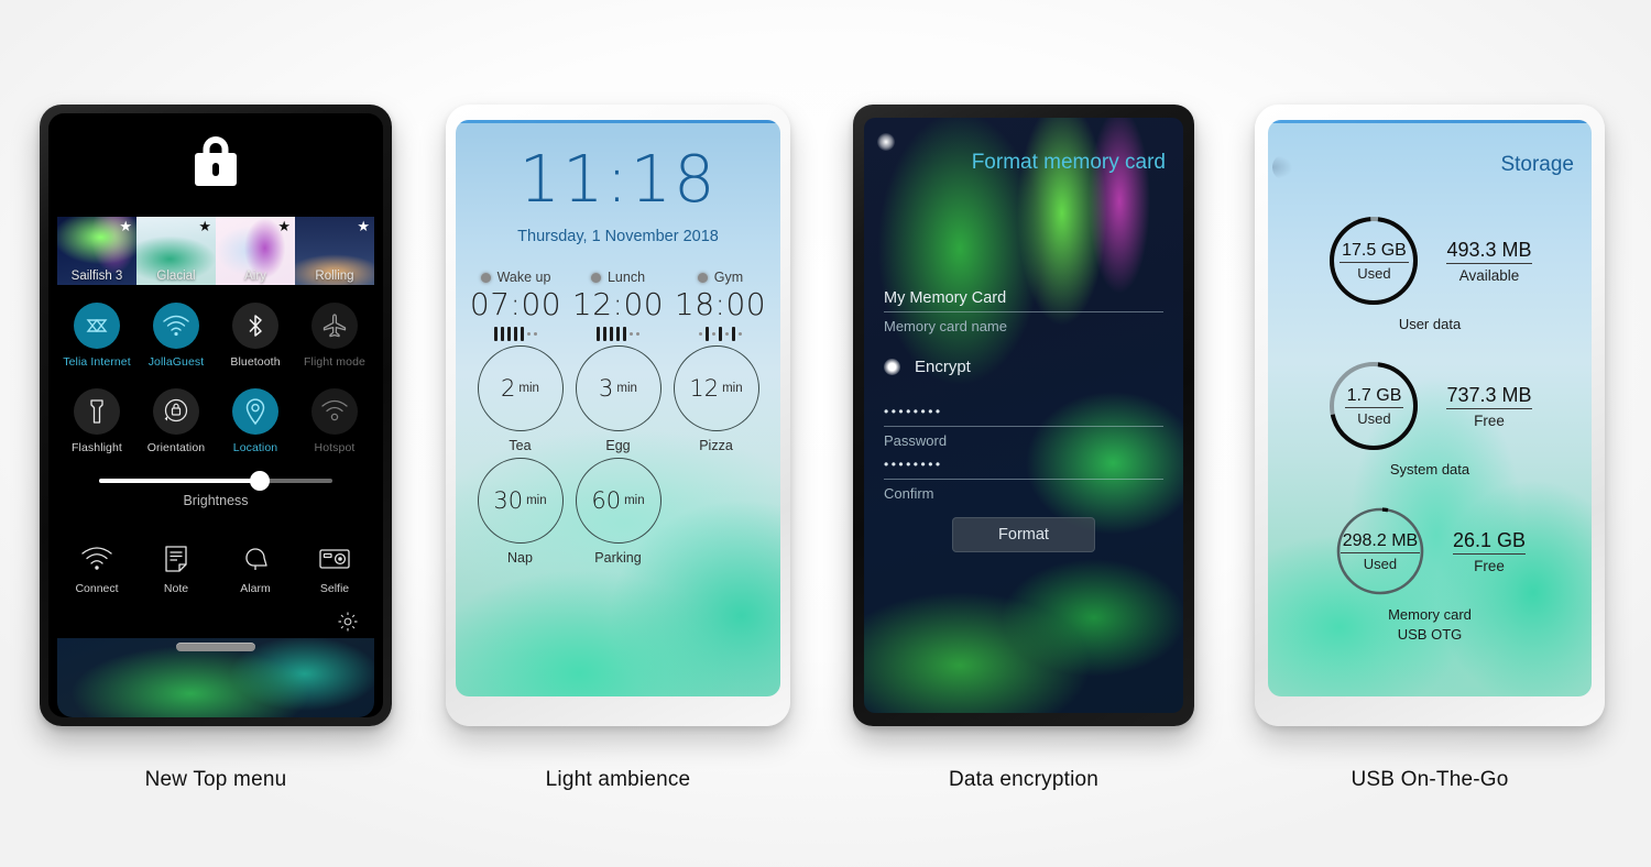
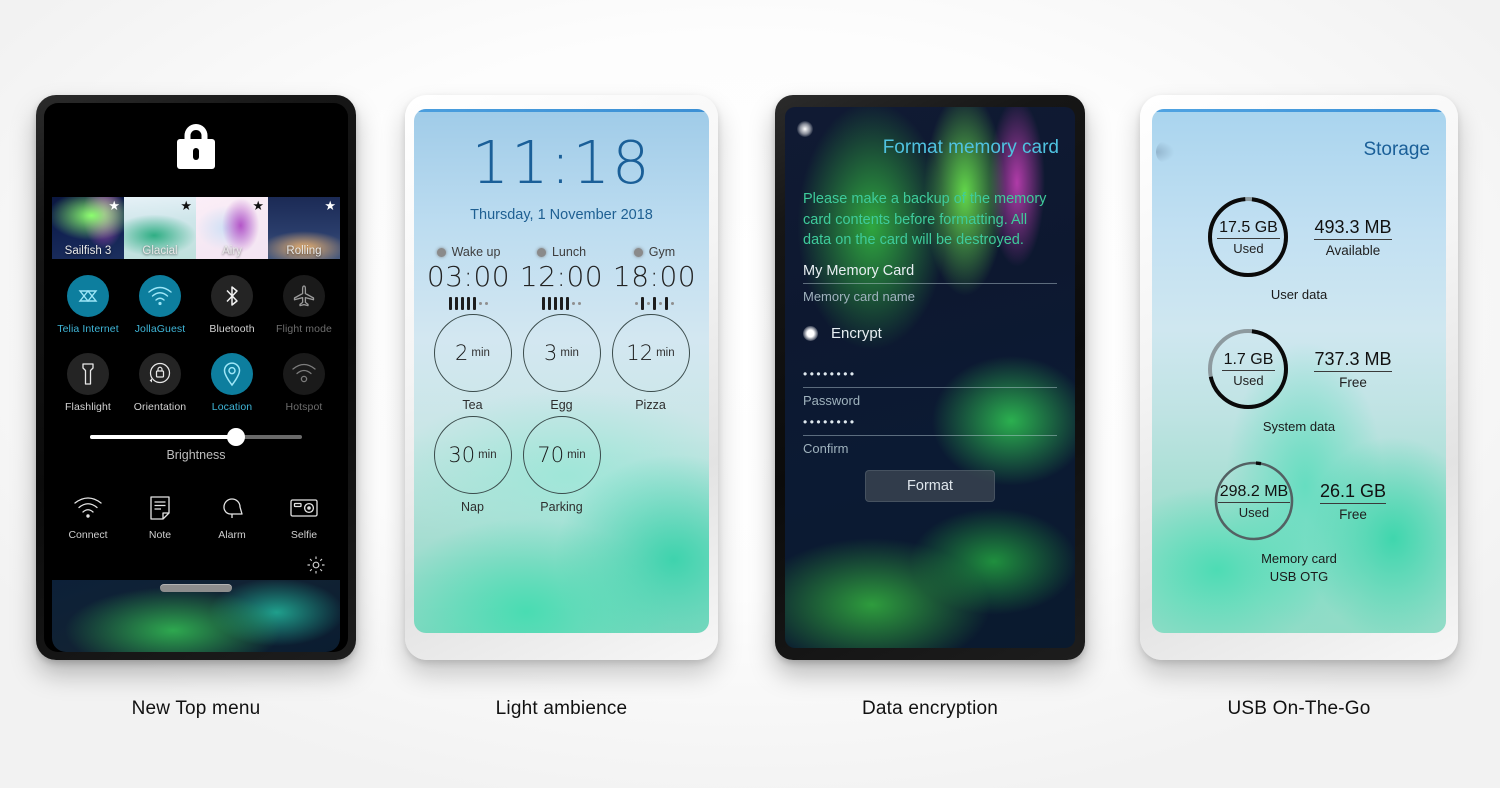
  ★
  Sailfish 3
  ★
  Glacial
  ★
  Airy
  ★
  Rolling
  Telia Internet
  JollaGuest
  Bluetooth
  Flight mode
  Flashlight
  Orientation
  Location
  Hotspot
  Brightness
  Connect
  Note
  Alarm
  Selfie
  11:18
  Thursday, 1 November 2018
  Wake up
- 07:00
+ 03:00
  Lunch
  12:00
  Gym
  18:00
  2
  min
  Tea
  3
  min
  Egg
  12
  min
  Pizza
  30
  min
  Nap
- 60
+ 70
  min
  Parking
  Format memory card
+ Please make a backup of the memory card contents before formatting. All data on the card will be destroyed.
  My Memory Card
  Memory card name
  Encrypt
  ••••••••
  Password
  ••••••••
  Confirm
  Format
  Storage
  17.5 GB
  Used
  493.3 MB
  Available
  User data
  1.7 GB
  Used
  737.3 MB
  Free
  System data
  298.2 MB
  Used
  26.1 GB
  Free
  Memory card
  USB OTG
  New Top menu
  Light ambience
  Data encryption
  USB On-The-Go
